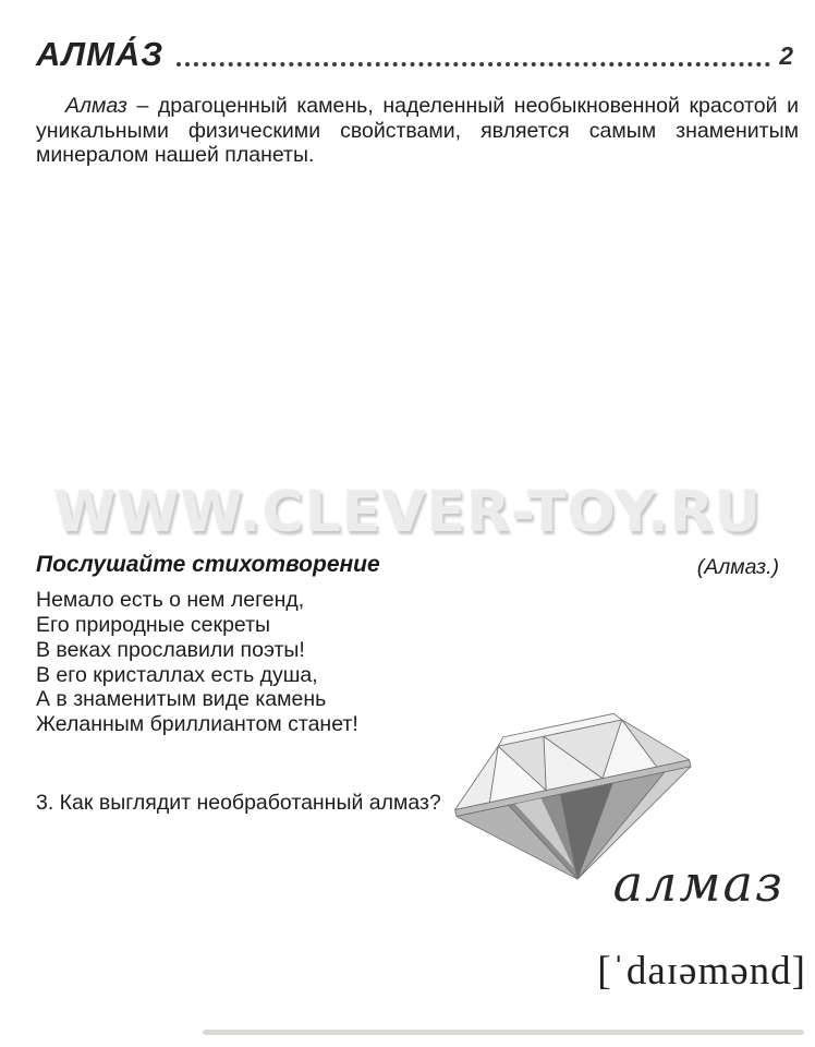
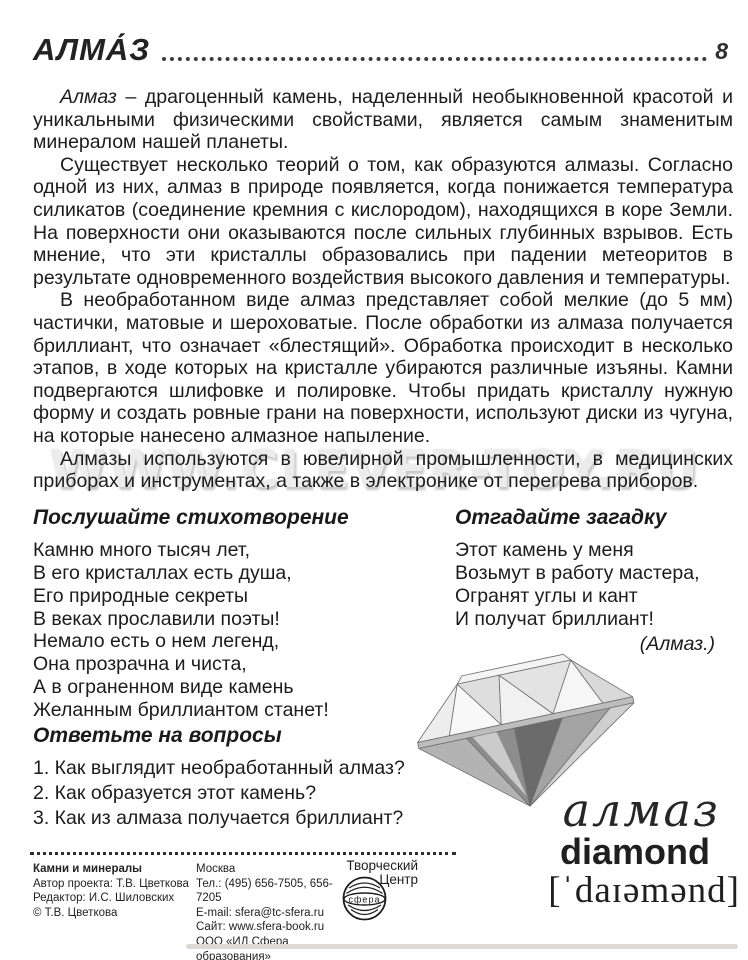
  WWW.CLEVER-TOY.RU
  АЛМА́З
- 2
+ 8
  Алмаз – драгоценный камень, наделенный необыкновенной красотой и уникальными физическими свойствами, является самым знаменитым минералом нашей планеты.
+ Существует несколько теорий о том, как образуются алмазы. Согласно одной из них, алмаз в природе появляется, когда понижается температура силикатов (соединение кремния с кислородом), находящихся в коре Земли. На поверхности они оказываются после сильных глубинных взрывов. Есть мнение, что эти кристаллы образовались при падении метеоритов в результате одновременного воздействия высокого давления и температуры.
+ В необработанном виде алмаз представляет собой мелкие (до 5 мм) частички, матовые и шероховатые. После обработки из алмаза получается бриллиант, что означает «блестящий». Обработка происходит в несколько этапов, в ходе которых на кристалле убираются различные изъяны. Камни подвергаются шлифовке и полировке. Чтобы придать кристаллу нужную форму и создать ровные грани на поверхности, используют диски из чугуна, на которые нанесено алмазное напыление.
+ Алмазы используются в ювелирной промышленности, в медицинских приборах и инструментах, а также в электронике от перегрева приборов.
  Послушайте стихотворение
+ Камню много тысяч лет,
- Немало есть о нем легенд,
+ В его кристаллах есть душа,
  Его природные секреты
  В веках прославили поэты!
- В его кристаллах есть душа,
+ Немало есть о нем легенд,
+ Она прозрачна и чиста,
- А в знаменитым виде камень
+ А в ограненном виде камень
  Желанным бриллиантом станет!
+ Отгадайте загадку
+ Этот камень у меня
+ Возьмут в работу мастера,
+ Огранят углы и кант
+ И получат бриллиант!
  (Алмаз.)
+ Ответьте на вопросы
- 3. Как выглядит необработанный алмаз?
+ 1. Как выглядит необработанный алмаз?
+ 2. Как образуется этот камень?
+ 3. Как из алмаза получается бриллиант?
  алмаз
+ diamond
  [ˈdaɪəmənd]
+ Камни и минералы
+ Автор проекта: Т.В. Цветкова
+ Редактор: И.С. Шиловских
+ © Т.В. Цветкова
+ Москва
+ Тел.: (495) 656-7505, 656-7205
+ E-mail: sfera@tc-sfera.ru
+ Сайт: www.sfera-book.ru
+ ООО «ИД Сфера образования»
+ Творческий
+ Центр
+ сфера
